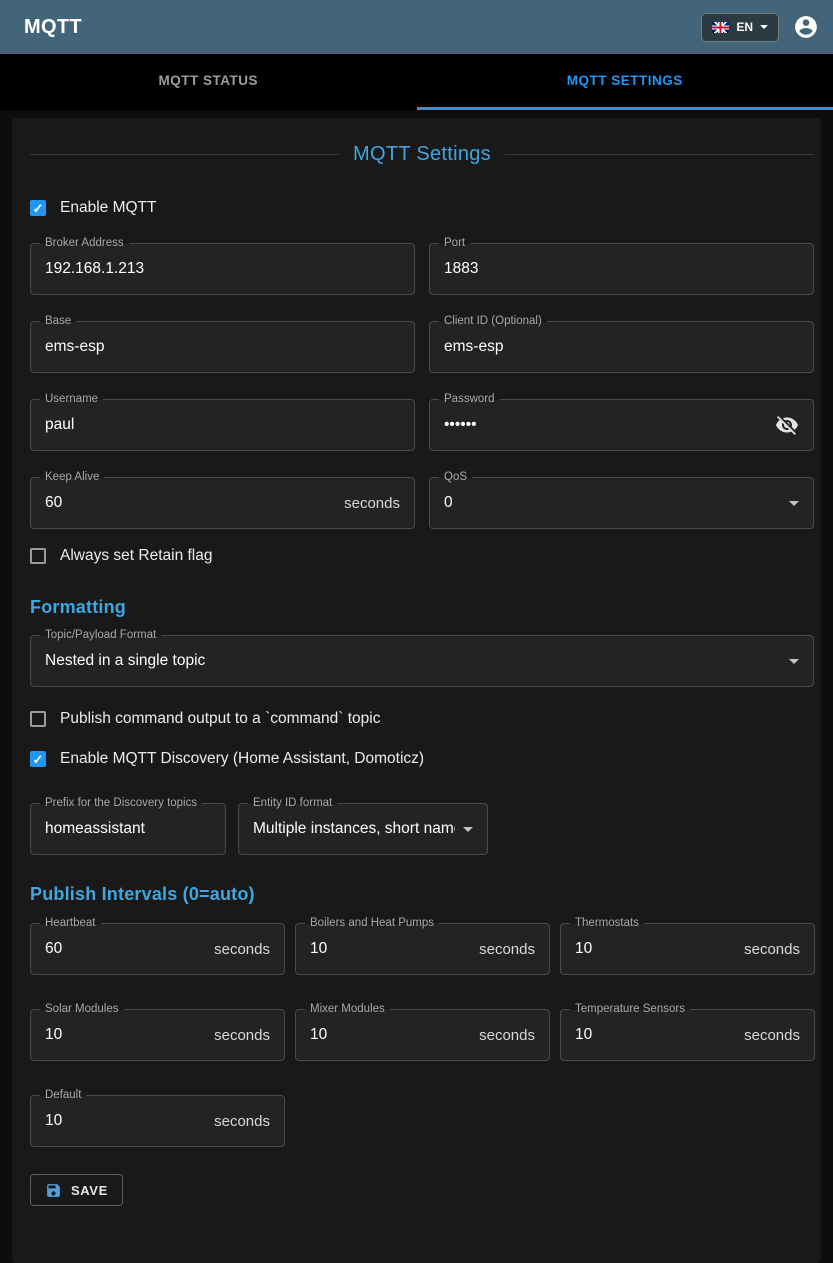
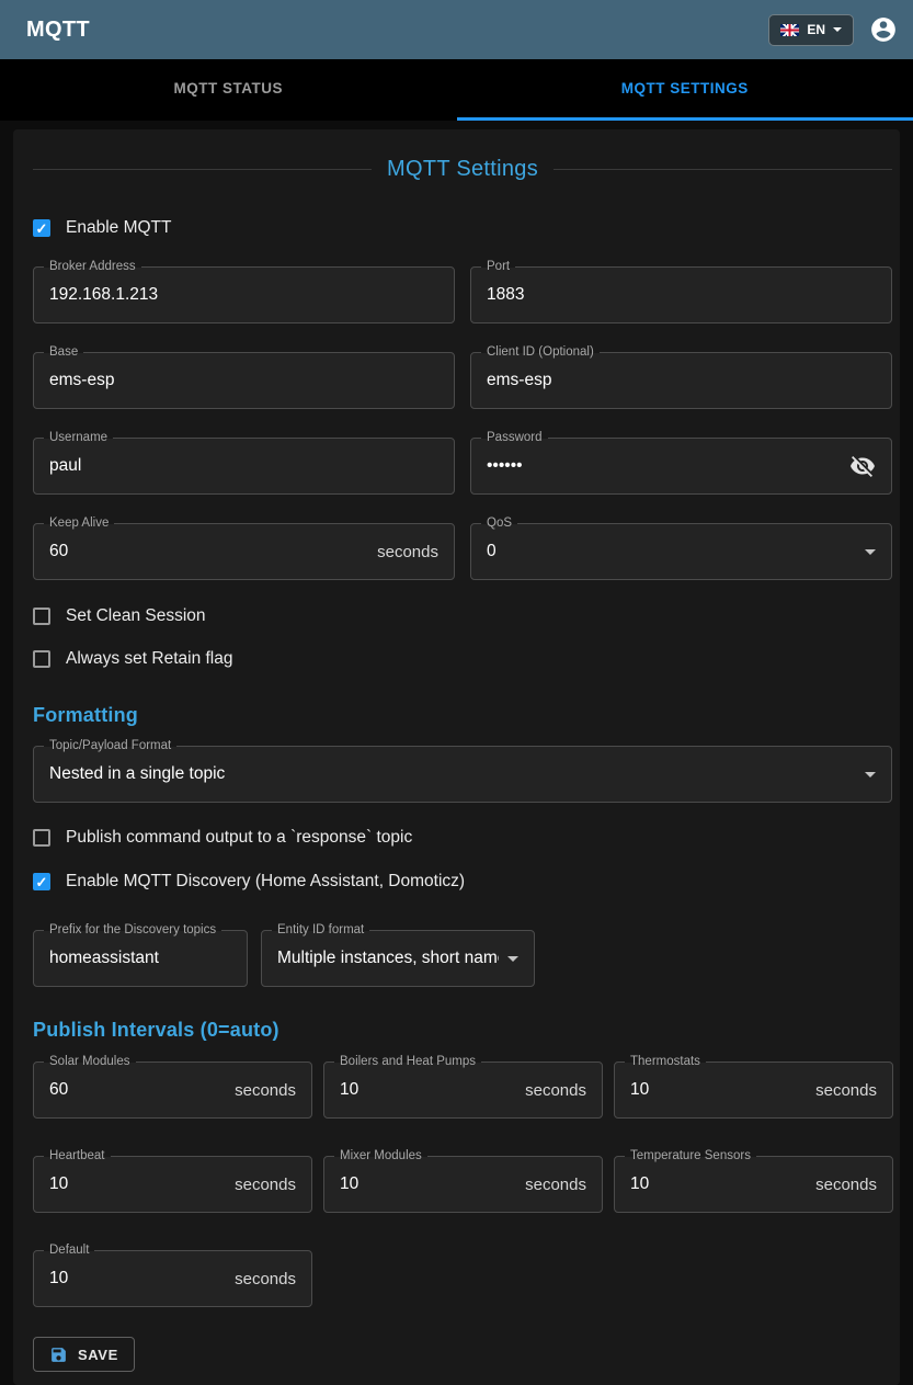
  MQTT
  EN
  MQTT STATUS
  MQTT SETTINGS
  MQTT Settings
  Enable MQTT
  Broker Address
  192.168.1.213
  Port
  1883
  Base
  ems-esp
  Client ID (Optional)
  ems-esp
  Username
  paul
  Password
  ••••••
  Keep Alive
  60
  seconds
  QoS
  0
+ Set Clean Session
  Always set Retain flag
  Formatting
  Topic/Payload Format
  Nested in a single topic
- Publish command output to a `command` topic
+ Publish command output to a `response` topic
  Enable MQTT Discovery (Home Assistant, Domoticz)
  Prefix for the Discovery topics
  homeassistant
  Entity ID format
  Multiple instances, short nam
  Publish Intervals (0=auto)
- Heartbeat
+ Solar Modules
  60
  seconds
  Boilers and Heat Pumps
  10
  seconds
  Thermostats
  10
  seconds
- Solar Modules
+ Heartbeat
  10
  seconds
  Mixer Modules
  10
  seconds
  Temperature Sensors
  10
  seconds
  Default
  10
  seconds
  SAVE
